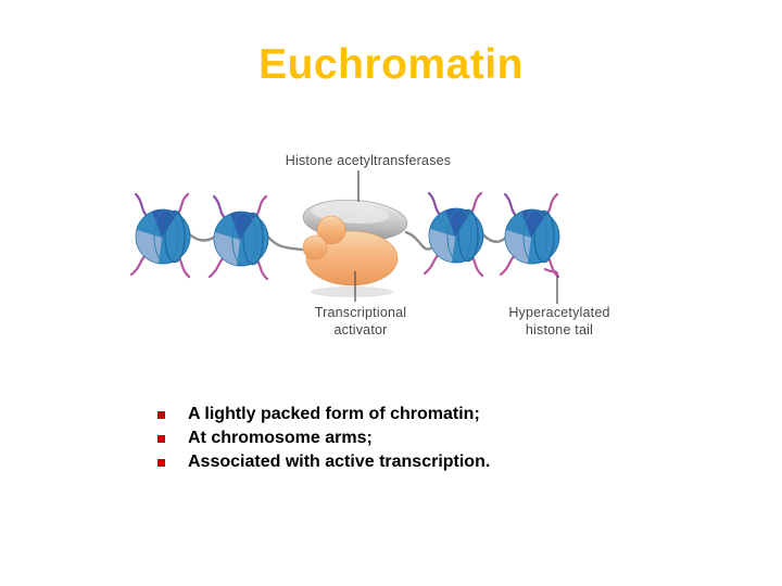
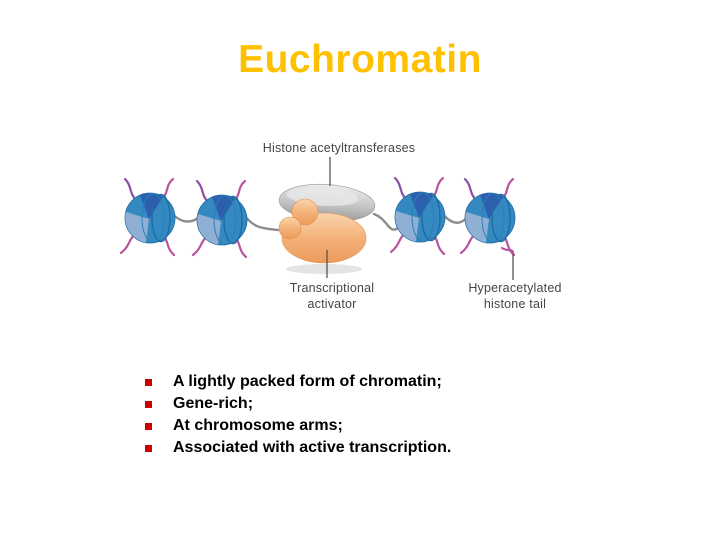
  Euchromatin
  Histone acetyltransferases
  Transcriptional
  activator
  Hyperacetylated
  histone tail
  A lightly packed form of chromatin;
+ Gene-rich;
  At chromosome arms;
  Associated with active transcription.
